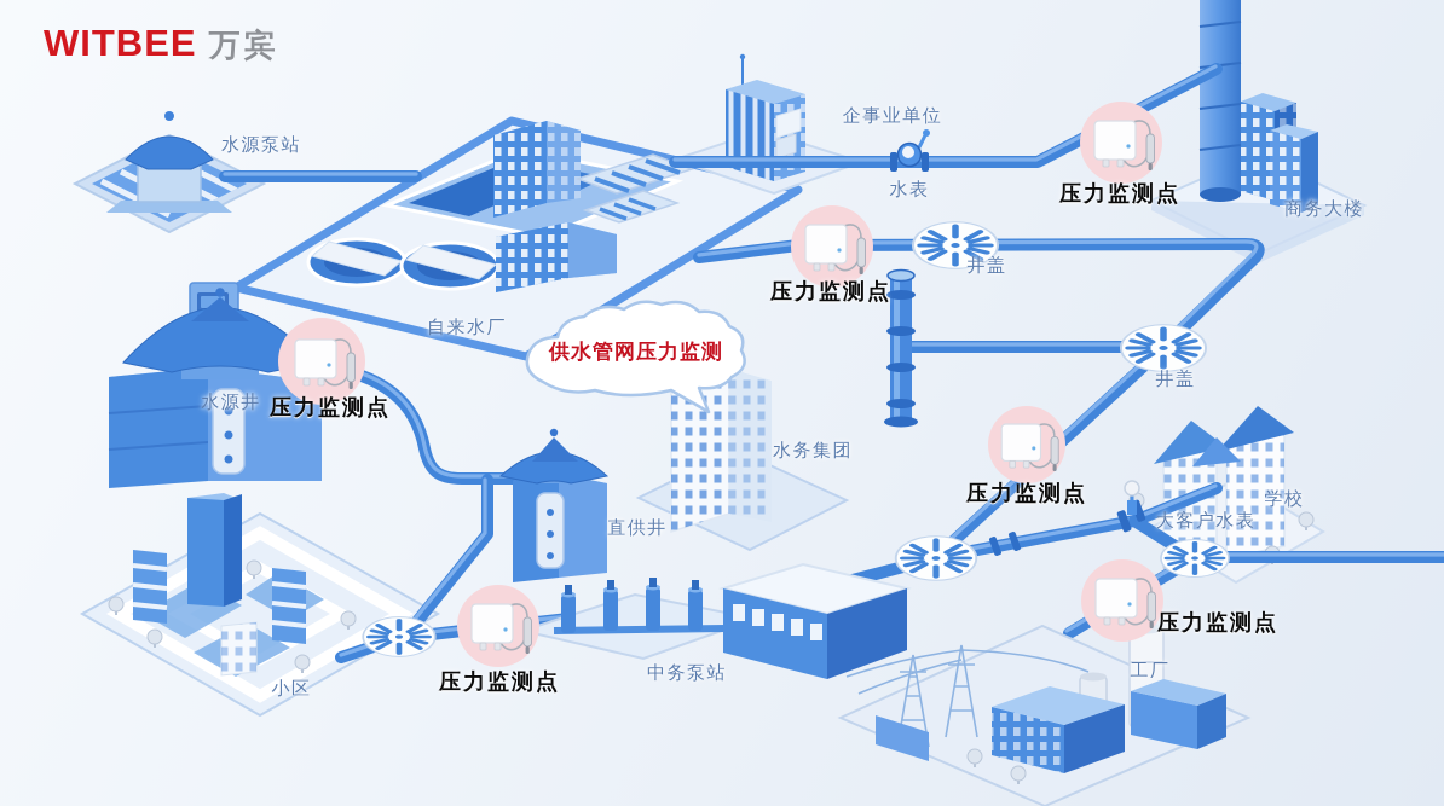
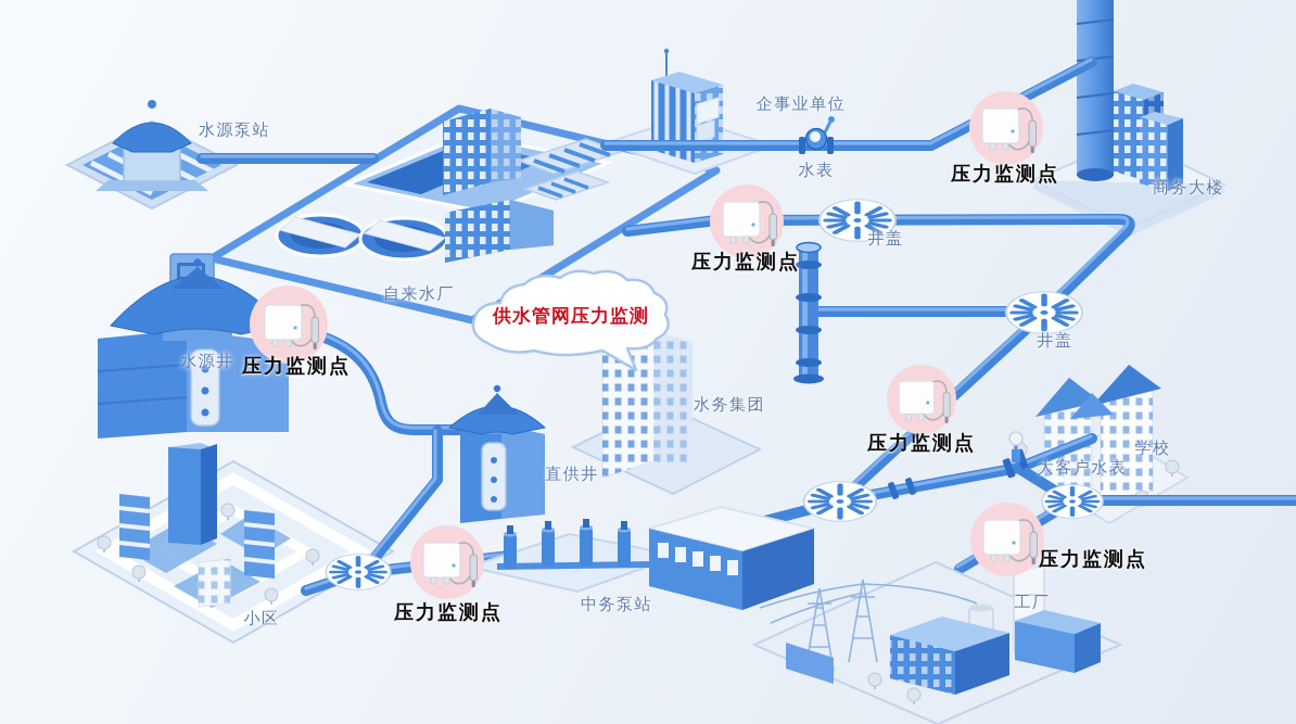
- WITBEE
- 万宾
  供水管网压力监测
  水源泵站
  自来水厂
  企事业单位
  水表
  井盖
  商务大楼
  水源井
  水务集团
  直供井
  井盖
  学校
  大客户水表
  小区
  中务泵站
  工厂
  压力监测点
  压力监测点
  压力监测点
  压力监测点
  压力监测点
  压力监测点
